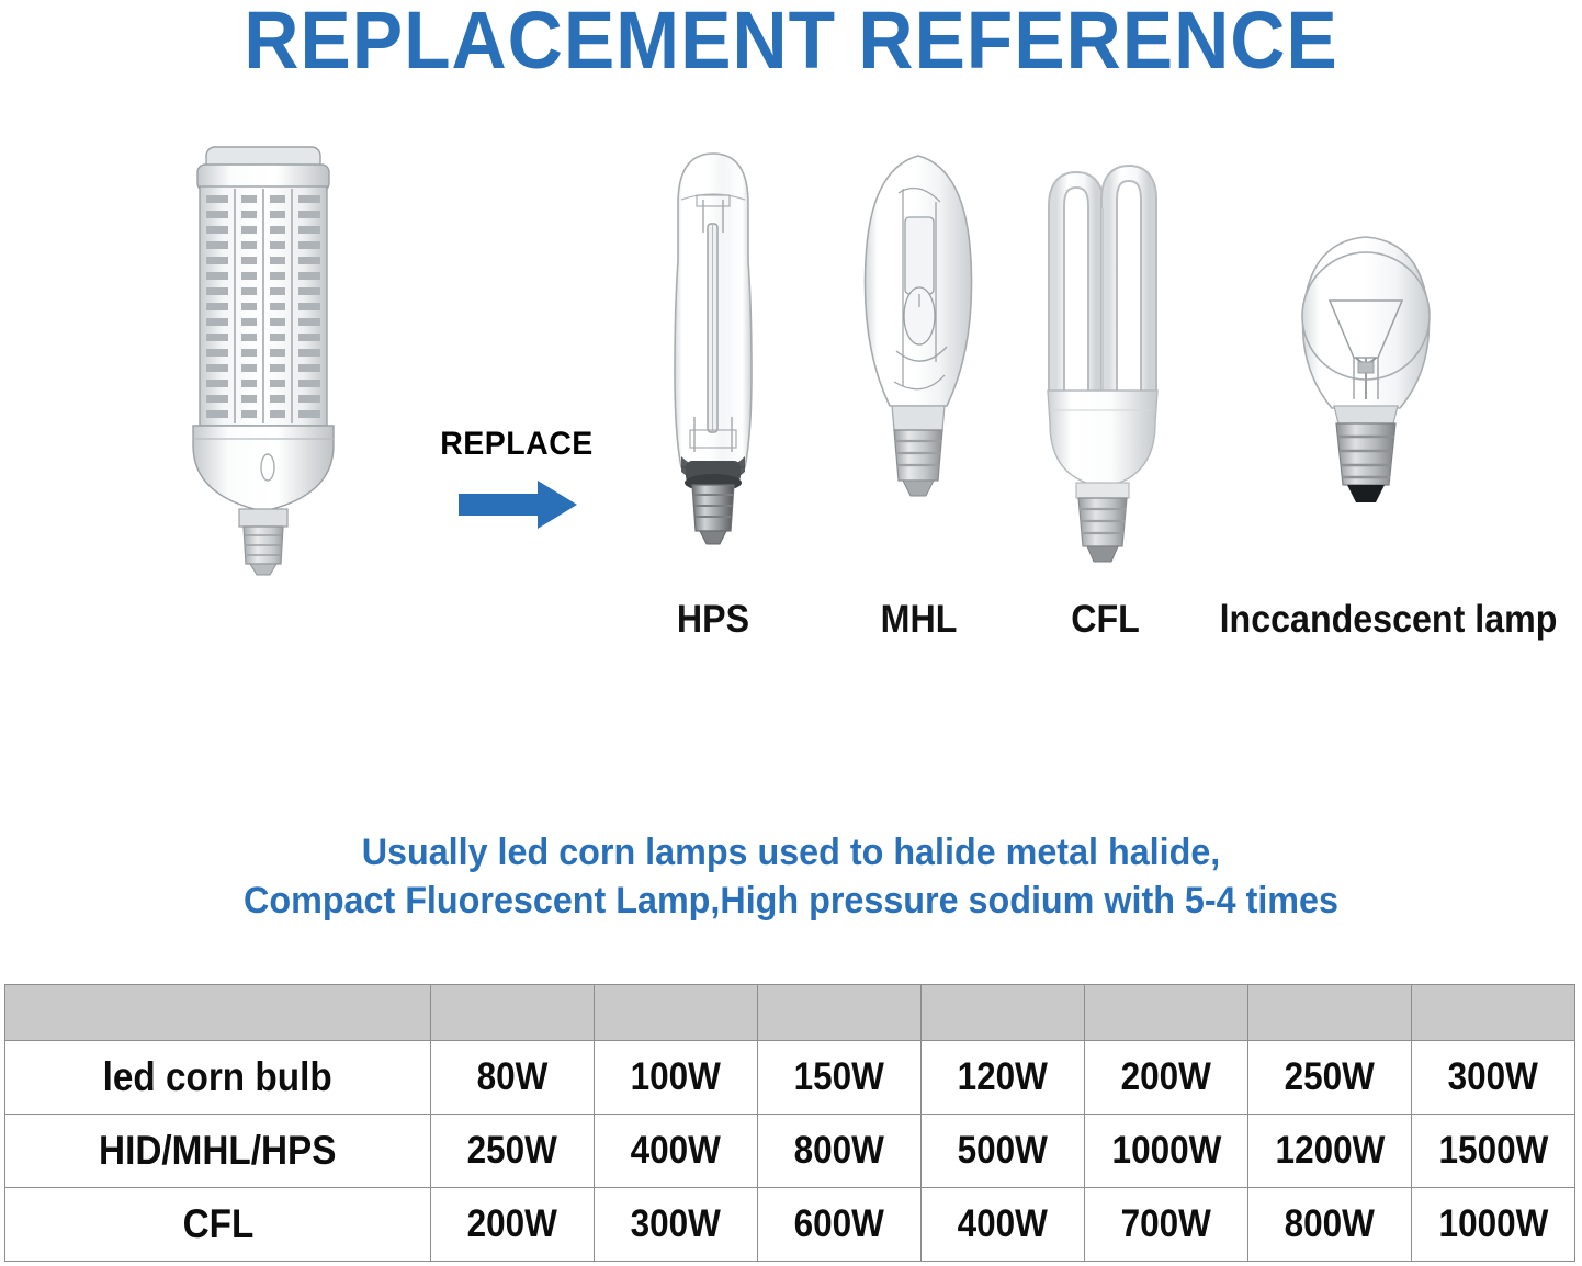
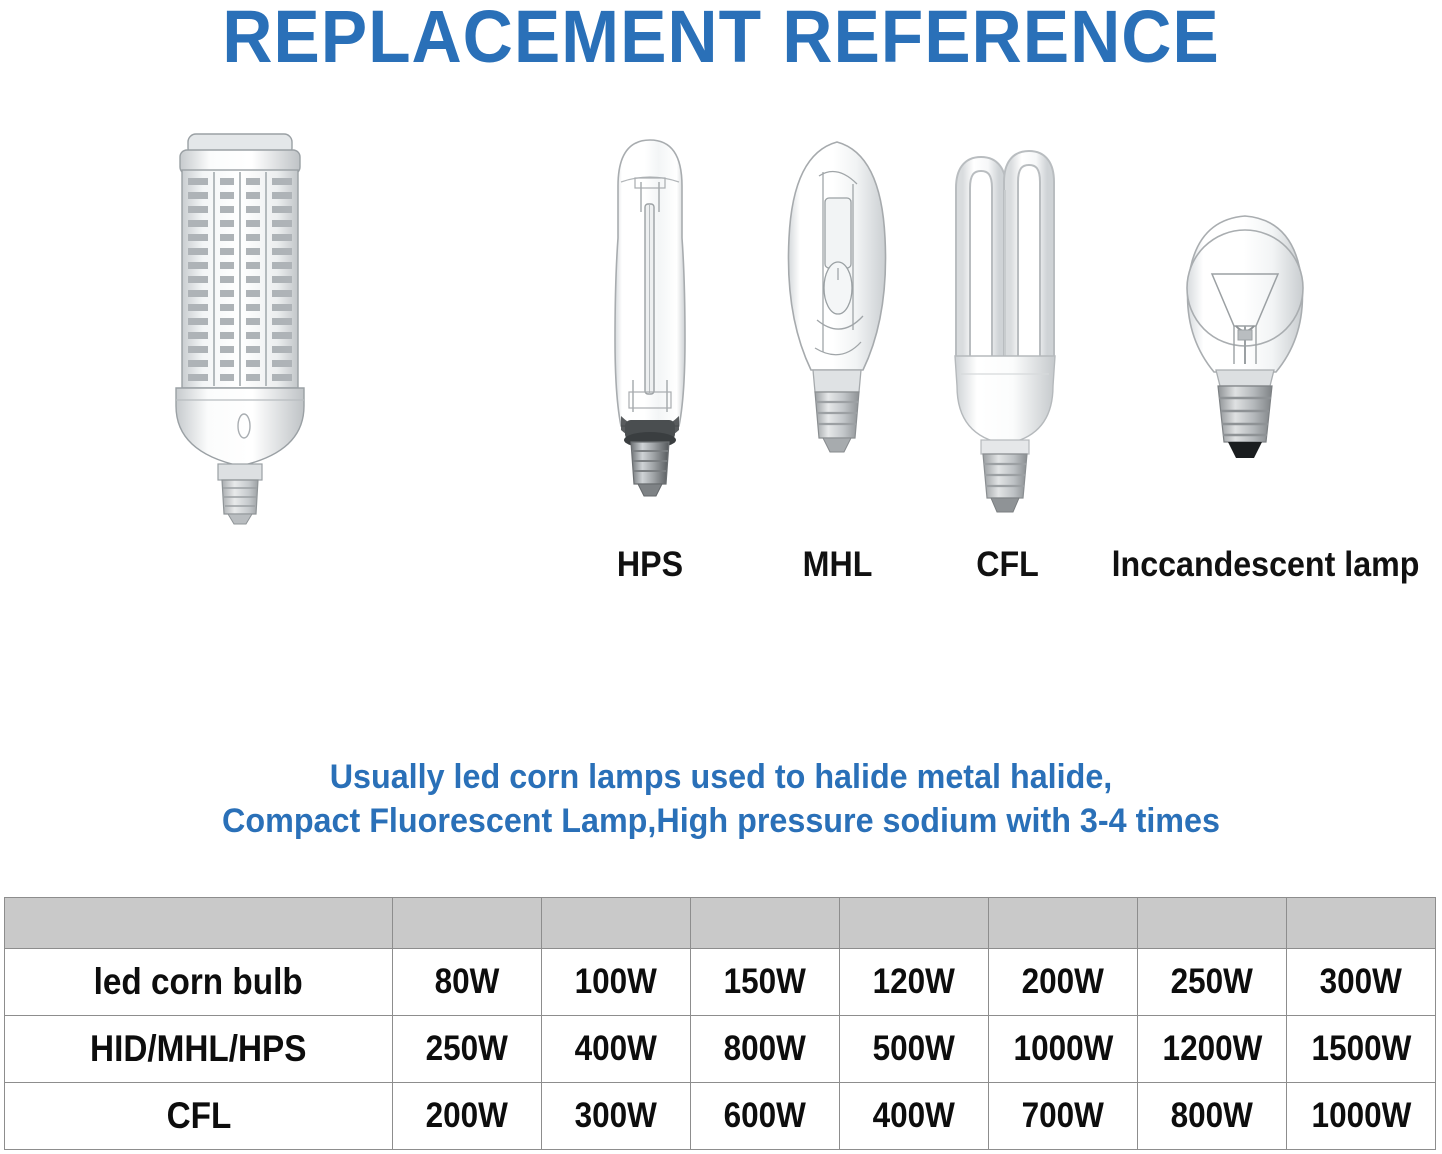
  REPLACEMENT REFERENCE
- REPLACE
  HPS
  MHL
  CFL
  lnccandescent lamp
  Usually led corn lamps used to halide metal halide,
- Compact Fluorescent Lamp,High pressure sodium with 5-4 times
+ Compact Fluorescent Lamp,High pressure sodium with 3-4 times
  led corn bulb	80W	100W	150W	120W	200W	250W	300W
  HID/MHL/HPS	250W	400W	800W	500W	1000W	1200W	1500W
  CFL	200W	300W	600W	400W	700W	800W	1000W
